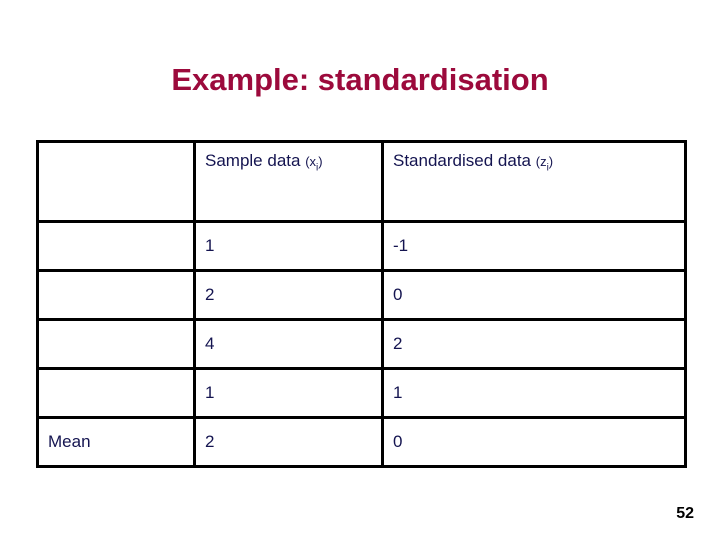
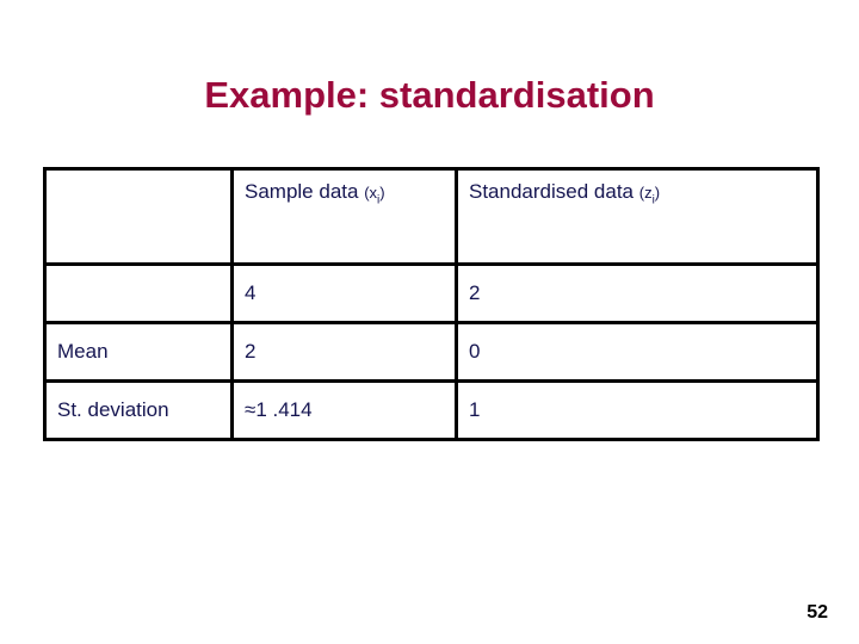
  Example: standardisation
  	Sample data (xi)	Standardised data (zi)
- 	1	-1
- 	2	0
  	4	2
- 	1	1
  Mean	2	0
+ St. deviation	≈1 .414	1
  52
